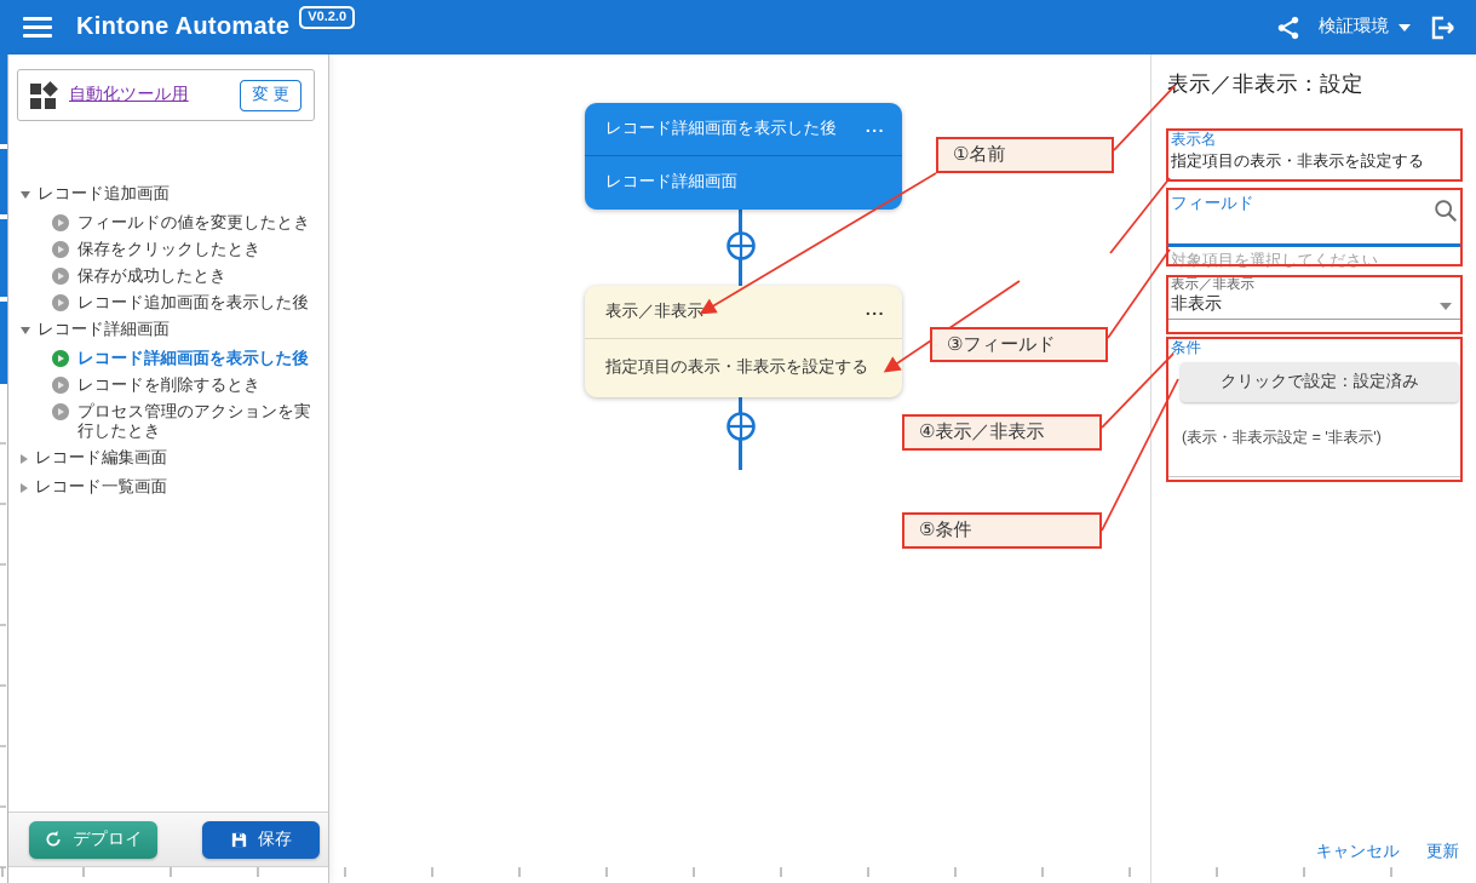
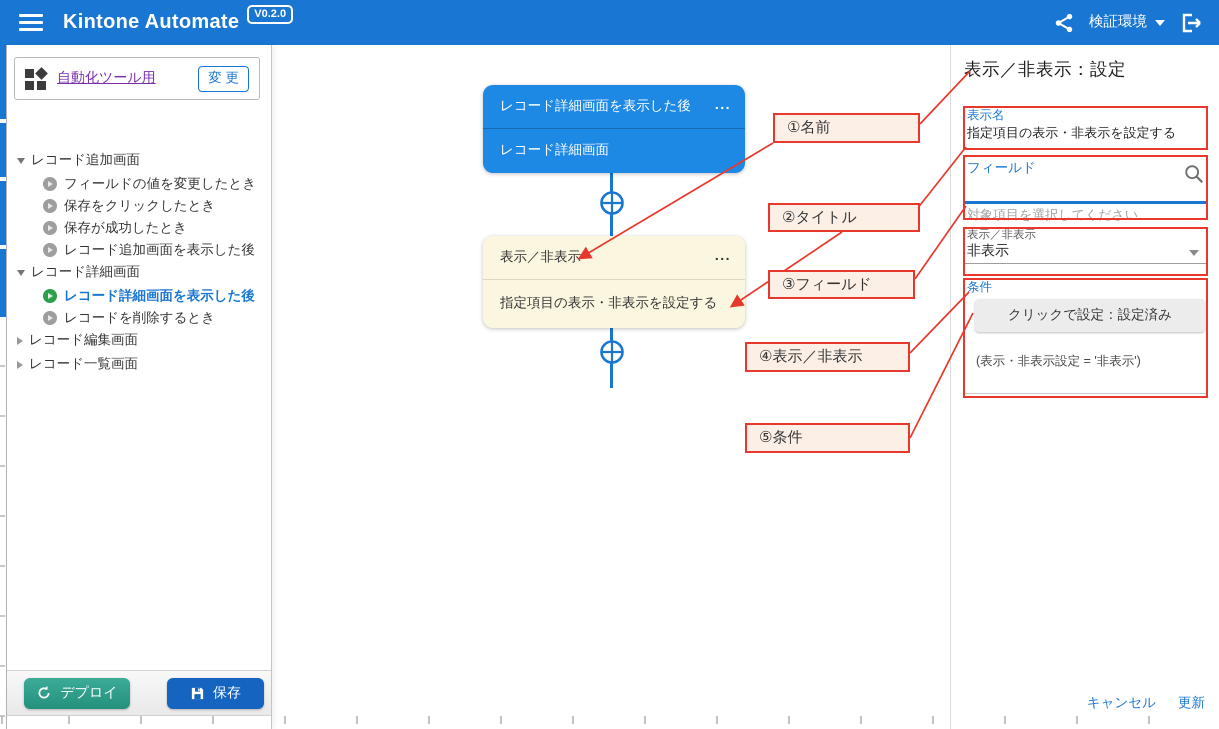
  Kintone Automate
  V0.2.0
  検証環境
  自動化ツール用
  変 更
  レコード追加画面
  フィールドの値を変更したとき
  保存をクリックしたとき
  保存が成功したとき
  レコード追加画面を表示した後
  レコード詳細画面
  レコード詳細画面を表示した後
  レコードを削除するとき
- プロセス管理のアクションを実行したとき
  レコード編集画面
  レコード一覧画面
  デプロイ
  保存
  レコード詳細画面を表示した後
  ...
  レコード詳細画面
  表示／非表示
  ...
  指定項目の表示・非表示を設定する
  表示／非表示：設定
  表示名
  指定項目の表示・非表示を設定する
  フィールド
  対象項目を選択してください
  表示／非表示
  非表示
  条件
  クリックで設定：設定済み
  (表示・非表示設定 = '非表示')
  キャンセル
  更新
  ①名前
+ ②タイトル
  ③フィールド
  ④表示／非表示
  ⑤条件
